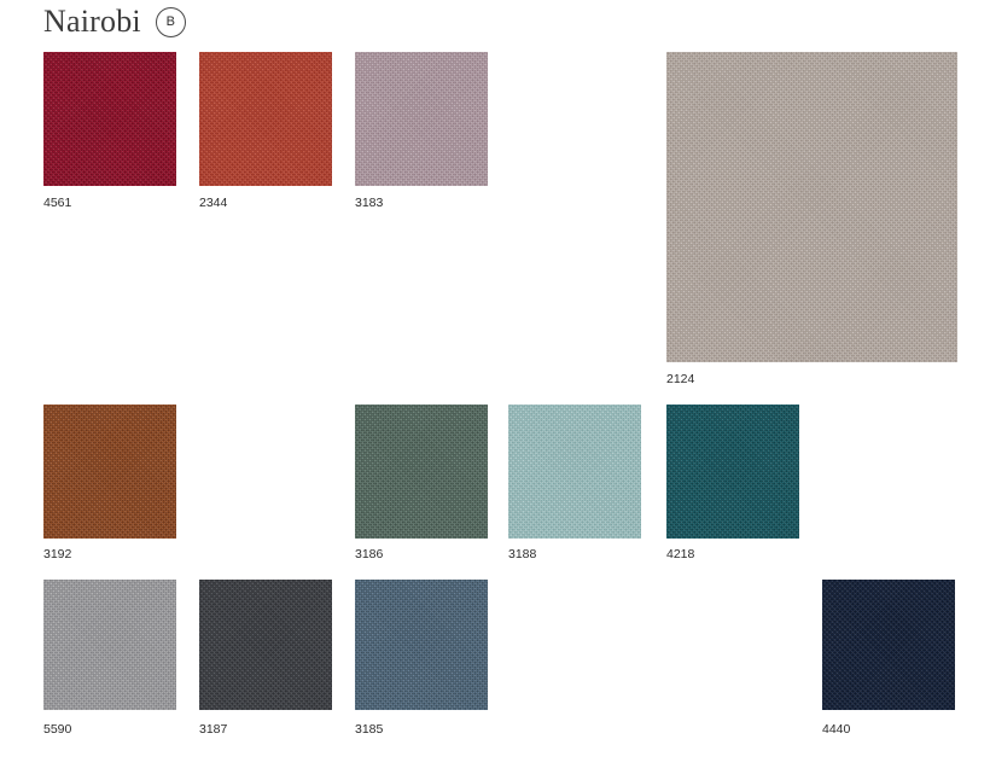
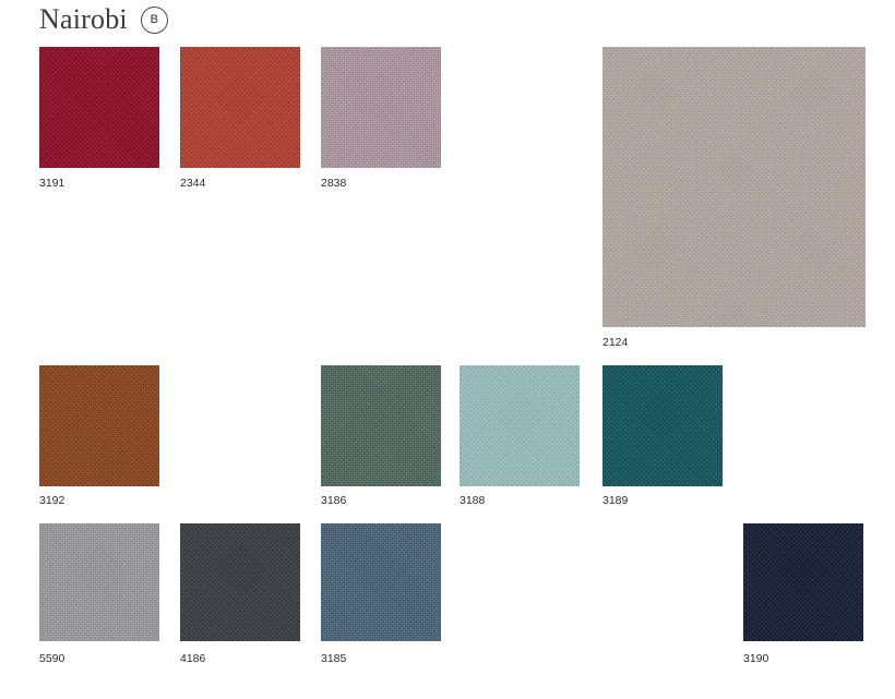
  Nairobi
  B
- 4561
+ 3191
  2344
- 3183
+ 2838
  2124
  3192
  3186
  3188
- 4218
+ 3189
  5590
- 3187
+ 4186
  3185
- 4440
+ 3190
